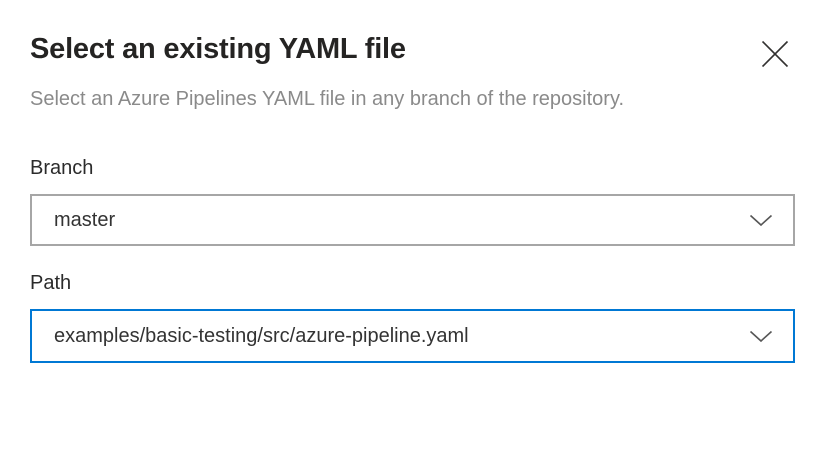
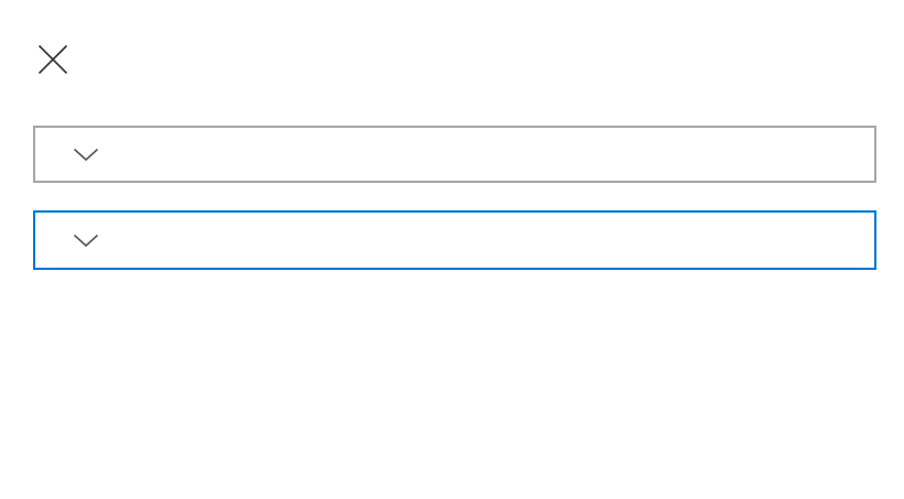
- Select an existing YAML file
- Select an Azure Pipelines YAML file in any branch of the repository.
- Branch
- master
- Path
- examples/basic-testing/src/azure-pipeline.yaml
